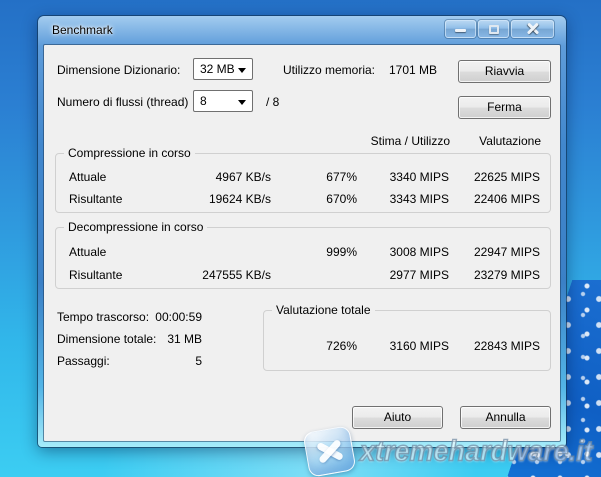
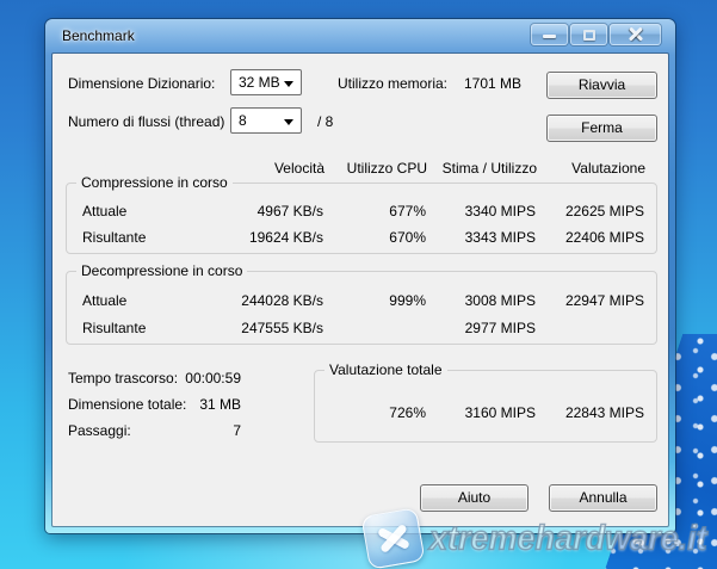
  Benchmark
  Dimensione Dizionario:
  32 MB
  Utilizzo memoria:
  1701 MB
  Riavvia
  Numero di flussi (thread)
  8
  / 8
  Ferma
+ Velocità
+ Utilizzo CPU
  Stima / Utilizzo
  Valutazione
  Compressione in corso
  Attuale
  4967 KB/s
  677%
  3340 MIPS
  22625 MIPS
  Risultante
  19624 KB/s
  670%
  3343 MIPS
  22406 MIPS
  Decompressione in corso
  Attuale
+ 244028 KB/s
  999%
  3008 MIPS
  22947 MIPS
  Risultante
  247555 KB/s
  2977 MIPS
- 23279 MIPS
  Tempo trascorso:
  00:00:59
  Dimensione totale:
  31 MB
  Passaggi:
- 5
+ 7
  Valutazione totale
  726%
  3160 MIPS
  22843 MIPS
  Aiuto
  Annulla
  xtremehardware.it
